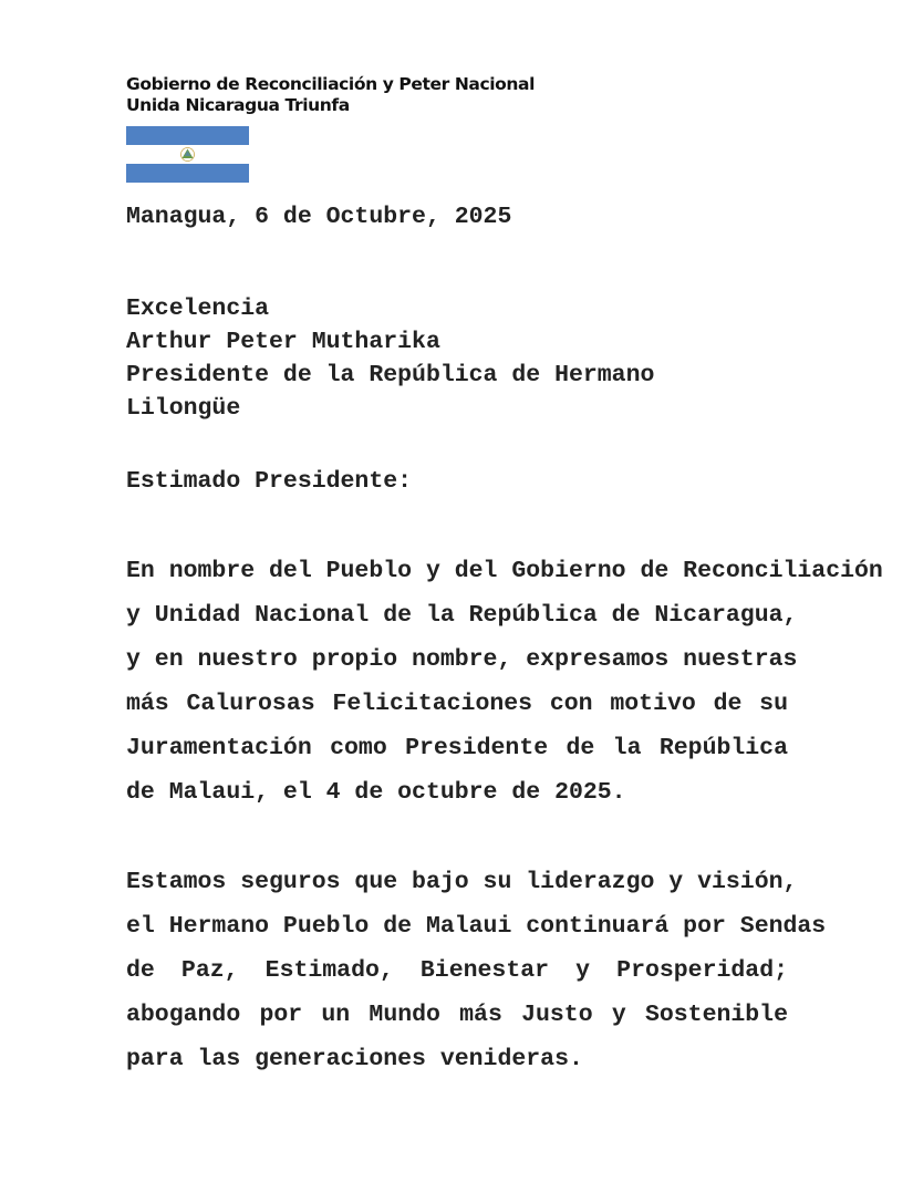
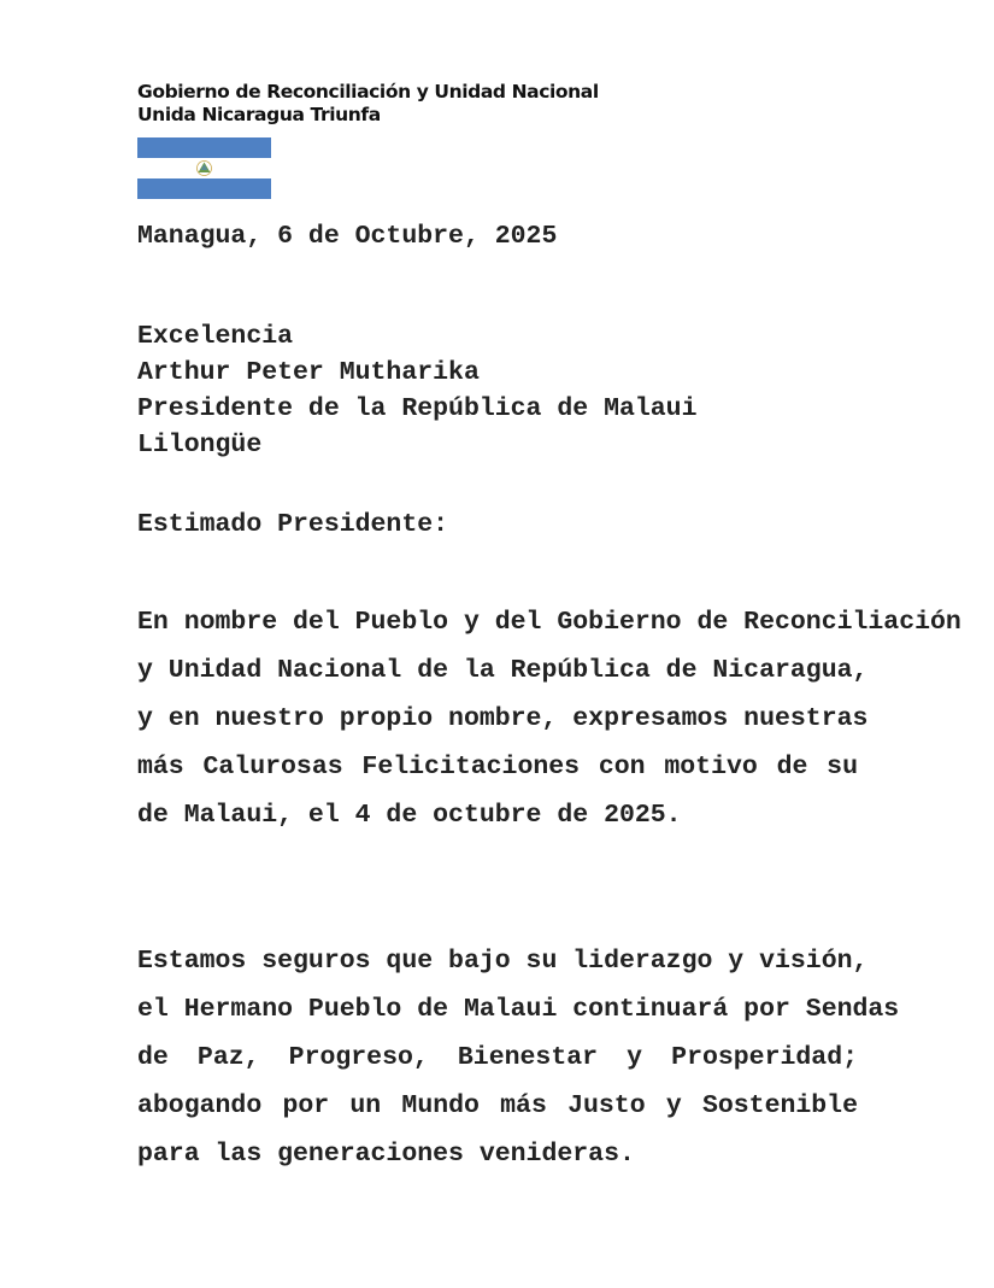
- Gobierno de Reconciliación y Peter Nacional
+ Gobierno de Reconciliación y Unidad Nacional
  Unida Nicaragua Triunfa
  Managua, 6 de Octubre, 2025
  Excelencia
  Arthur Peter Mutharika
- Presidente de la República de Hermano
+ Presidente de la República de Malaui
  Lilongüe
  Estimado Presidente:
  En nombre del Pueblo y del Gobierno de Reconciliación
  y Unidad Nacional de la República de Nicaragua,
  y en nuestro propio nombre, expresamos nuestras
  más Calurosas Felicitaciones con motivo de su
- Juramentación como Presidente de la República
  de Malaui, el 4 de octubre de 2025.
  Estamos seguros que bajo su liderazgo y visión,
  el Hermano Pueblo de Malaui continuará por Sendas
- de Paz, Estimado, Bienestar y Prosperidad;
+ de Paz, Progreso, Bienestar y Prosperidad;
  abogando por un Mundo más Justo y Sostenible
  para las generaciones venideras.
